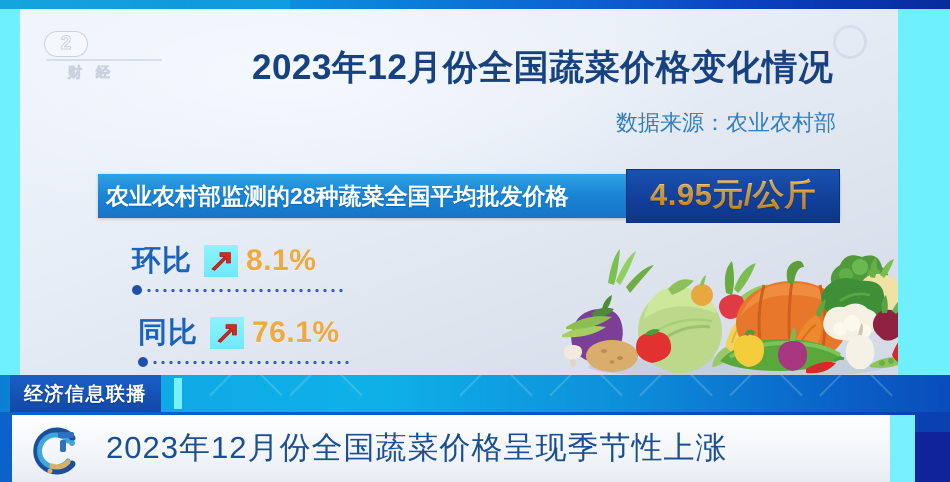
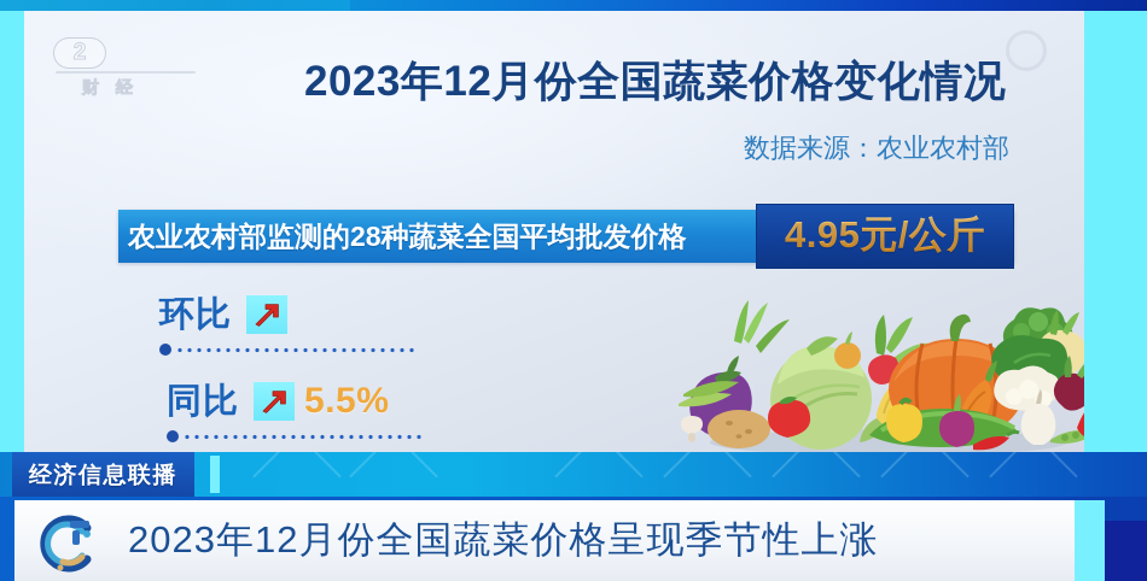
  2
  财经
  2023年12月份全国蔬菜价格变化情况
  数据来源：农业农村部
  农业农村部监测的28种蔬菜全国平均批发价格
  4.95元/公斤
  环比
- 8.1%
  同比
- 76.1%
+ 5.5%
  经济信息联播
  2023年12月份全国蔬菜价格呈现季节性上涨
